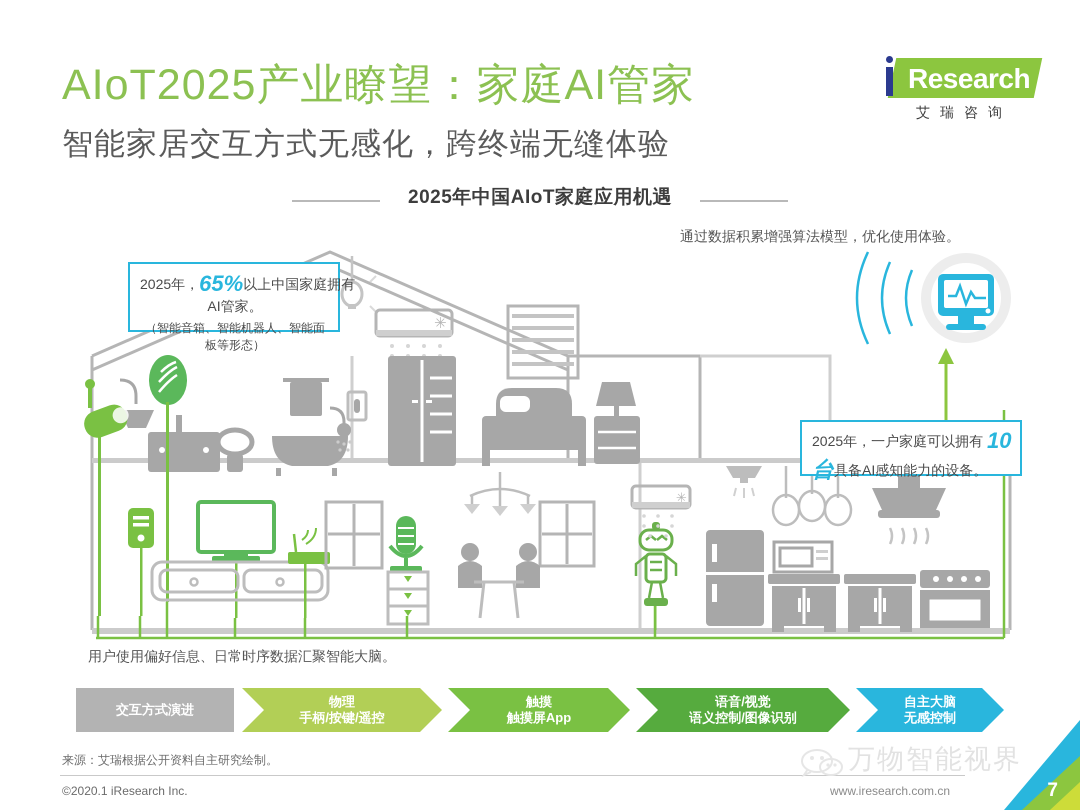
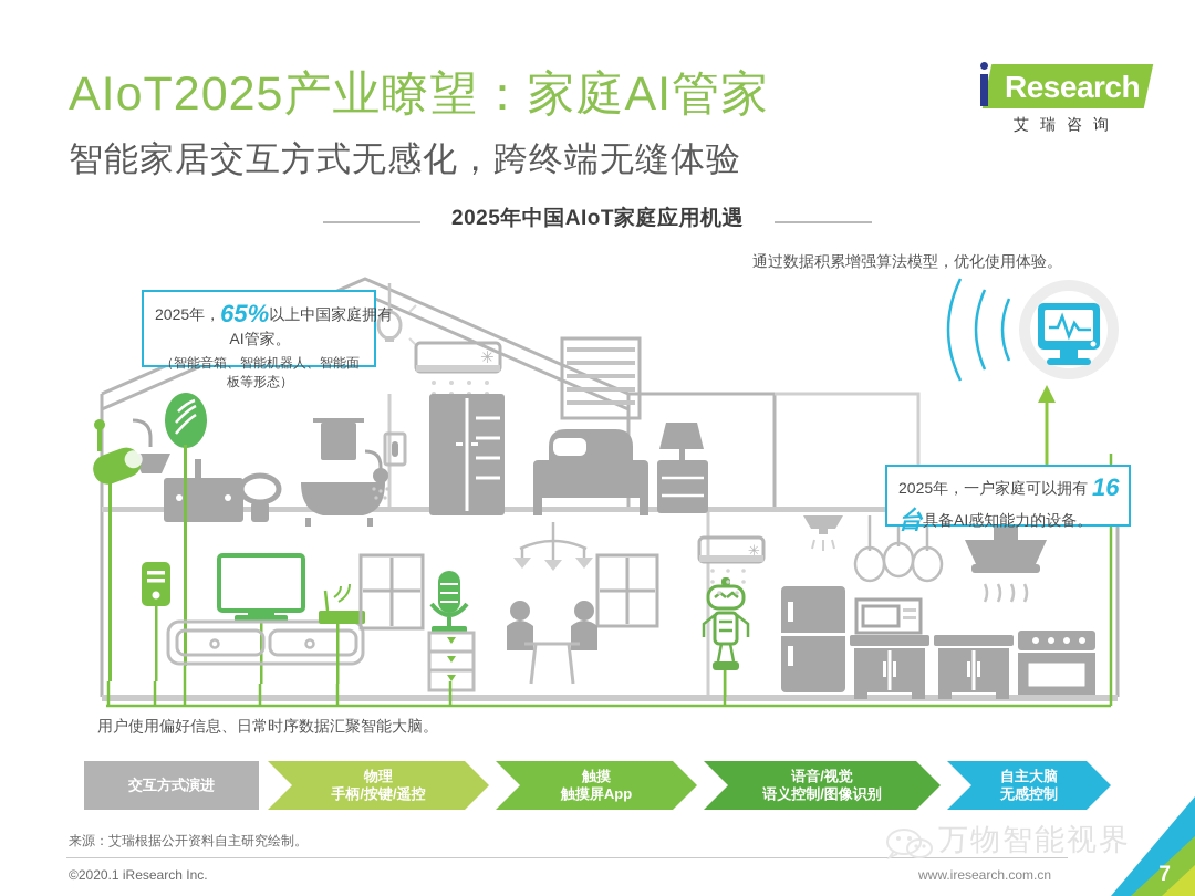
  AIoT2025产业瞭望：家庭AI管家
  智能家居交互方式无感化，跨终端无缝体验
  Research
  艾瑞咨询
  2025年中国AIoT家庭应用机遇
  ✳
  ✳
  2025年，65%以上中国家庭拥有
  AI管家。
  （智能音箱、智能机器人、智能面板等形态）
- 2025年，一户家庭可以拥有 10
+ 2025年，一户家庭可以拥有 16
  台具备AI感知能力的设备。
  通过数据积累增强算法模型，优化使用体验。
  用户使用偏好信息、日常时序数据汇聚智能大脑。
  交互方式演进
  物理
  手柄/按键/遥控
  触摸
  触摸屏App
  语音/视觉
  语义控制/图像识别
  自主大脑
  无感控制
  来源：艾瑞根据公开资料自主研究绘制。
  ©2020.1 iResearch Inc.
  www.iresearch.com.cn
  万物智能视界
  7
